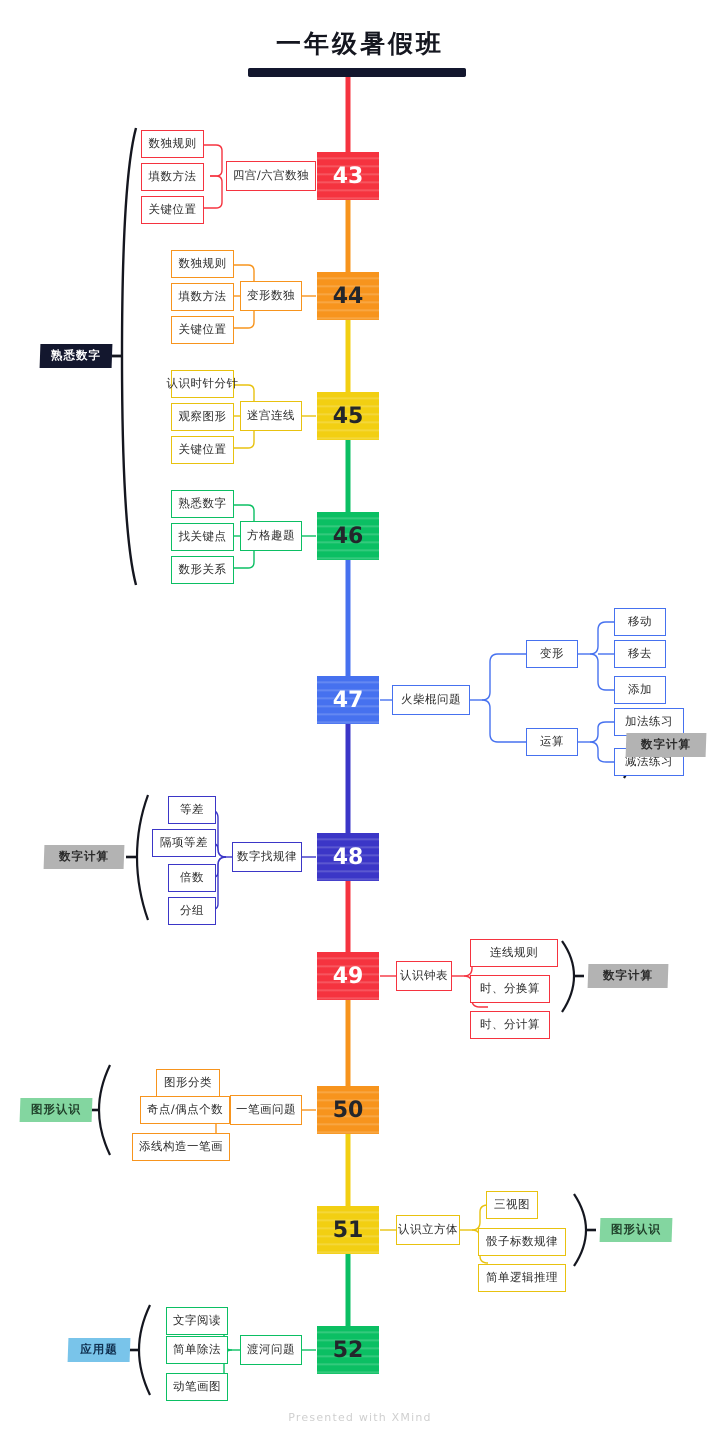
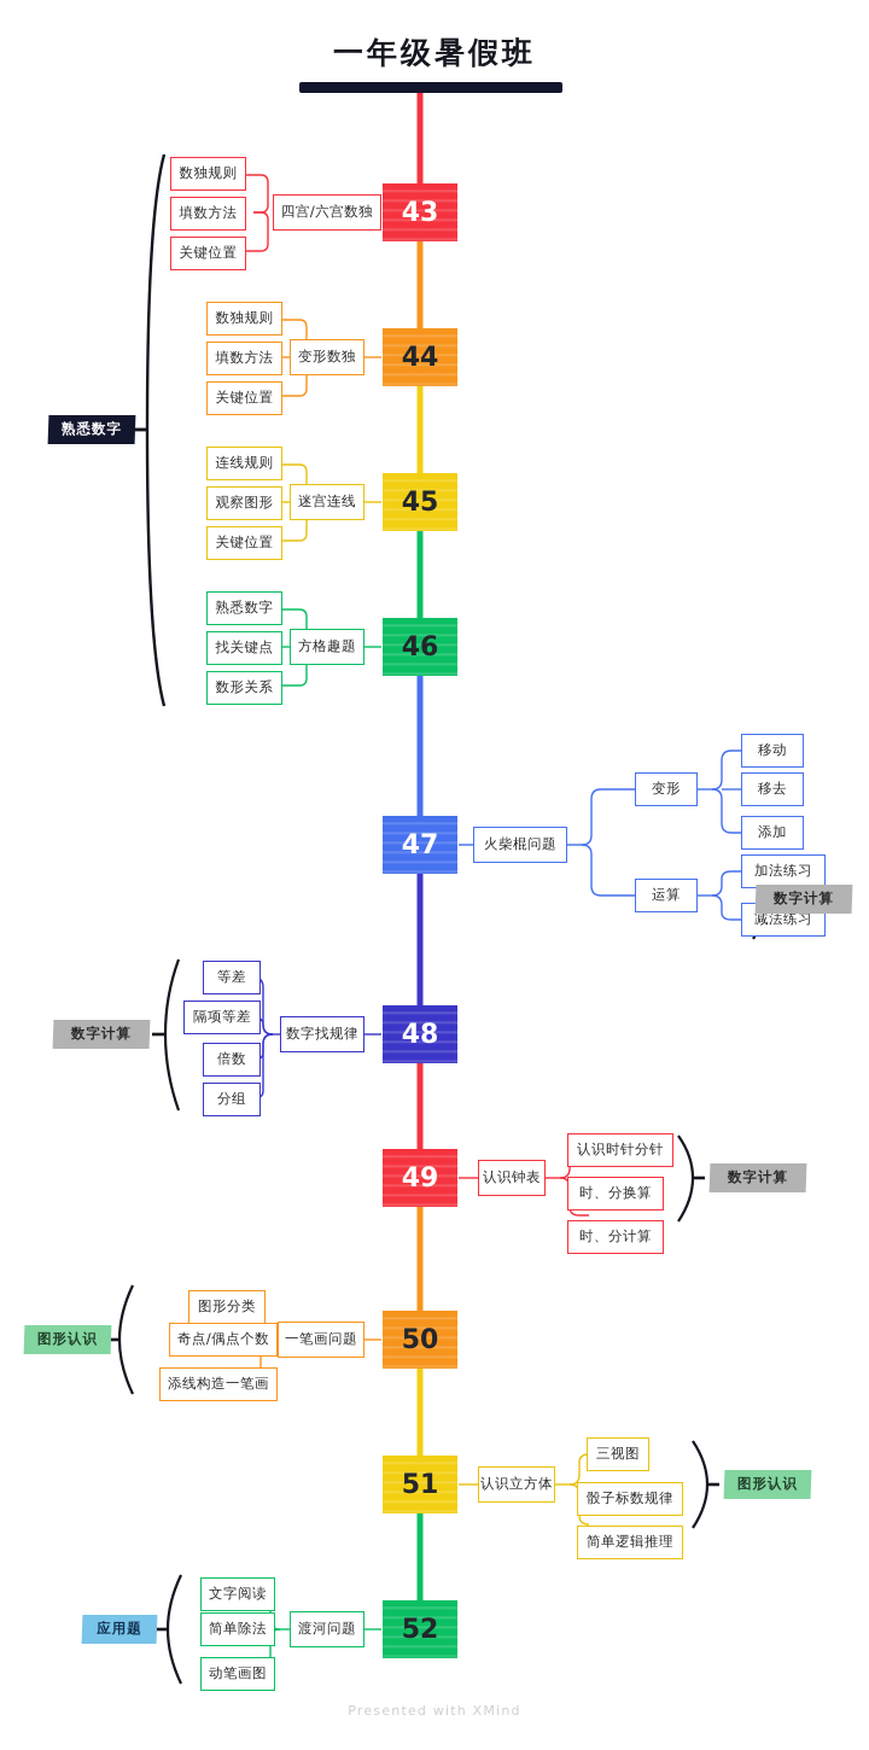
  一年级暑假班
  43
  四宫/六宫数独
  数独规则
  填数方法
  关键位置
  44
  变形数独
  数独规则
  填数方法
  关键位置
  45
  迷宫连线
- 认识时针分针
+ 连线规则
  观察图形
  关键位置
  46
  方格趣题
  熟悉数字
  找关键点
  数形关系
  熟悉数字
  47
  火柴棍问题
  变形
  移动
  移去
  添加
  运算
  加法练习
  减法练习
  数字计算
  48
  数字找规律
  等差
  隔项等差
  倍数
  分组
  数字计算
  49
  认识钟表
- 连线规则
+ 认识时针分针
  时、分换算
  时、分计算
  数字计算
  50
  一笔画问题
  图形分类
  奇点/偶点个数
  添线构造一笔画
  图形认识
  51
  认识立方体
  三视图
  骰子标数规律
  简单逻辑推理
  图形认识
  52
  渡河问题
  文字阅读
  简单除法
  动笔画图
  应用题
  Presented with XMind
